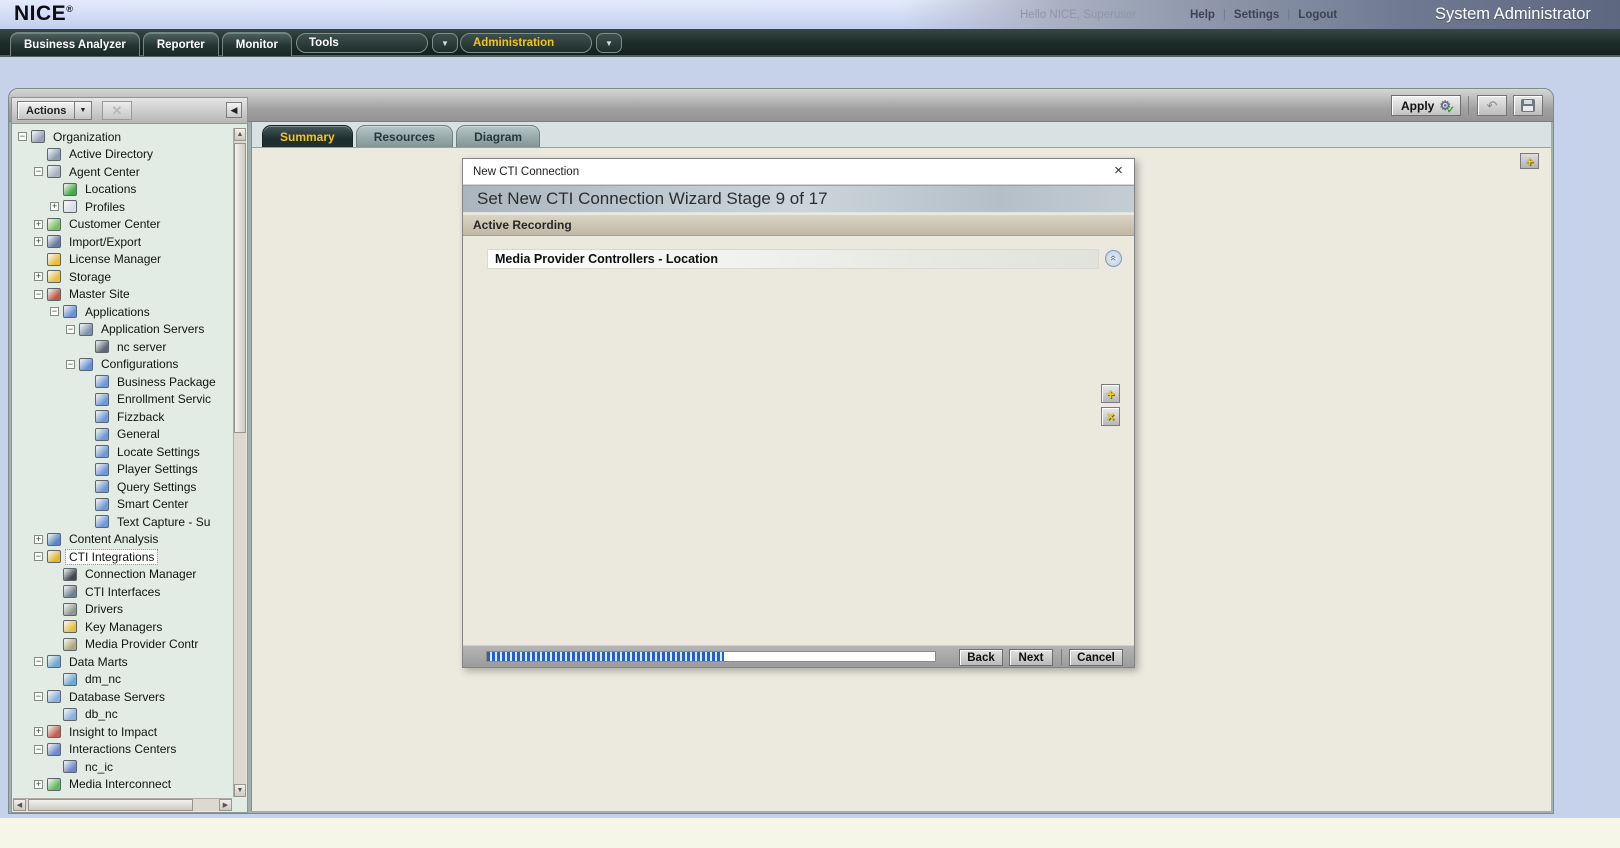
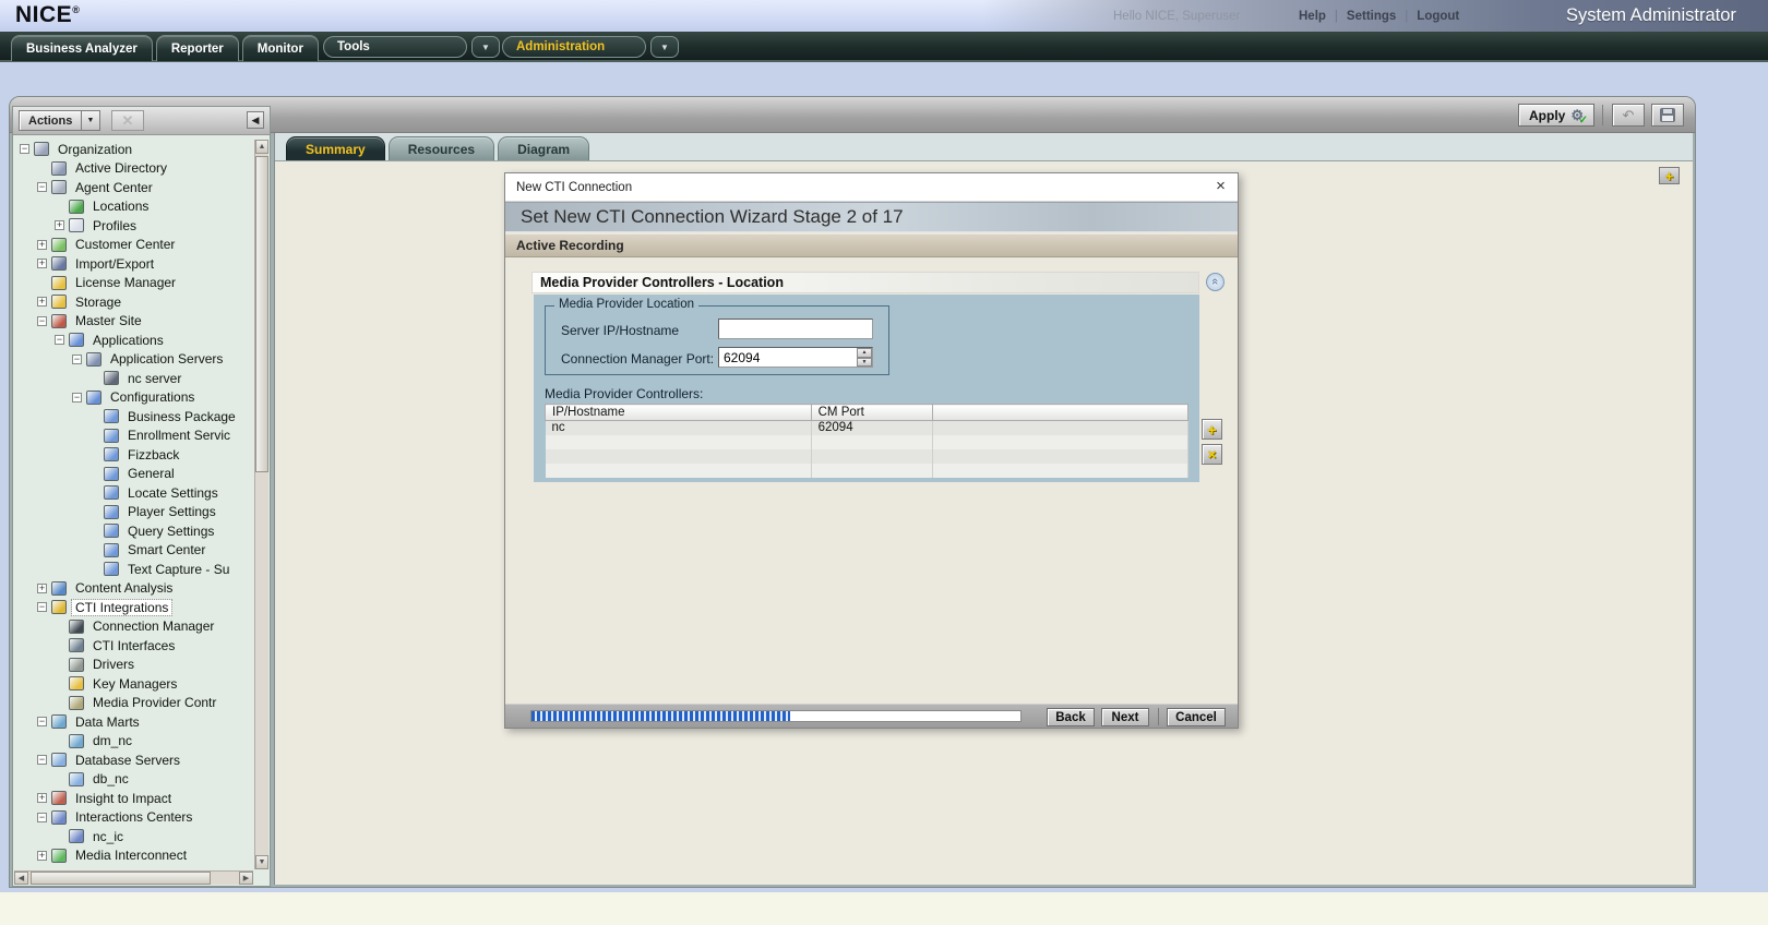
  NICE®
  Hello NICE, Superuser
  Help
  |
  Settings
  Logout
  System Administrator
  Business Analyzer
  Reporter
  Monitor
  Tools
  ▼
  Administration
  ▼
  Apply
  ⚙
  ✓
  ↶
  Actions
  ✕
  ◀
  −
  Organization
  Active Directory
  −
  Agent Center
  Locations
  +
  Profiles
  +
  Customer Center
  +
  Import/Export
  License Manager
  +
  Storage
  −
  Master Site
  −
  Applications
  −
  Application Servers
  nc server
  −
  Configurations
  Business Package
  Enrollment Servic
  Fizzback
  General
  Locate Settings
  Player Settings
  Query Settings
  Smart Center
  Text Capture - Su
  +
  Content Analysis
  −
  CTI Integrations
  Connection Manager
  CTI Interfaces
  Drivers
  Key Managers
  Media Provider Contr
  −
  Data Marts
  dm_nc
  −
  Database Servers
  db_nc
  +
  Insight to Impact
  −
  Interactions Centers
  nc_ic
  +
  Media Interconnect
  Summary
  Resources
  Diagram
  +
  New CTI Connection
  ×
- Set New CTI Connection Wizard Stage 9 of 17
+ Set New CTI Connection Wizard Stage 2 of 17
  Active Recording
  Media Provider Controllers - Location
+ Media Provider Location
+ Server IP/Hostname
+ Connection Manager Port:
+ 62094
+ Media Provider Controllers:
+ IP/Hostname	CM Port
+ nc	62094
  +
  ×
  Back
  Next
  Cancel
